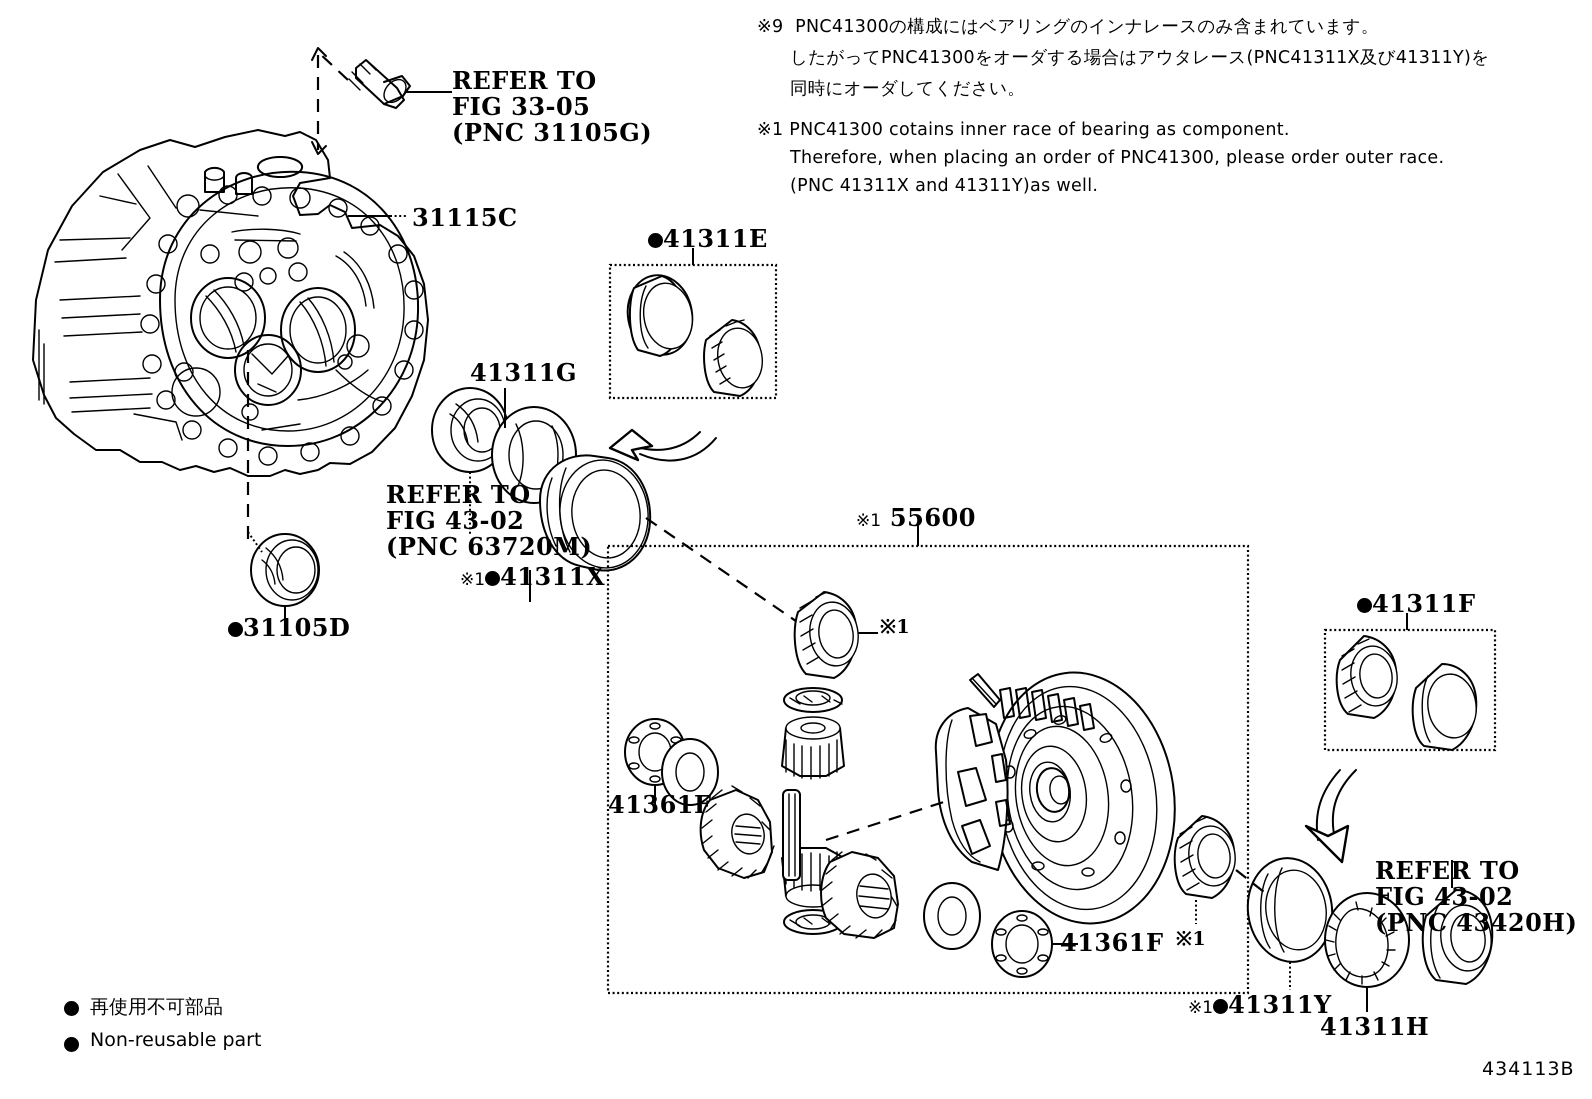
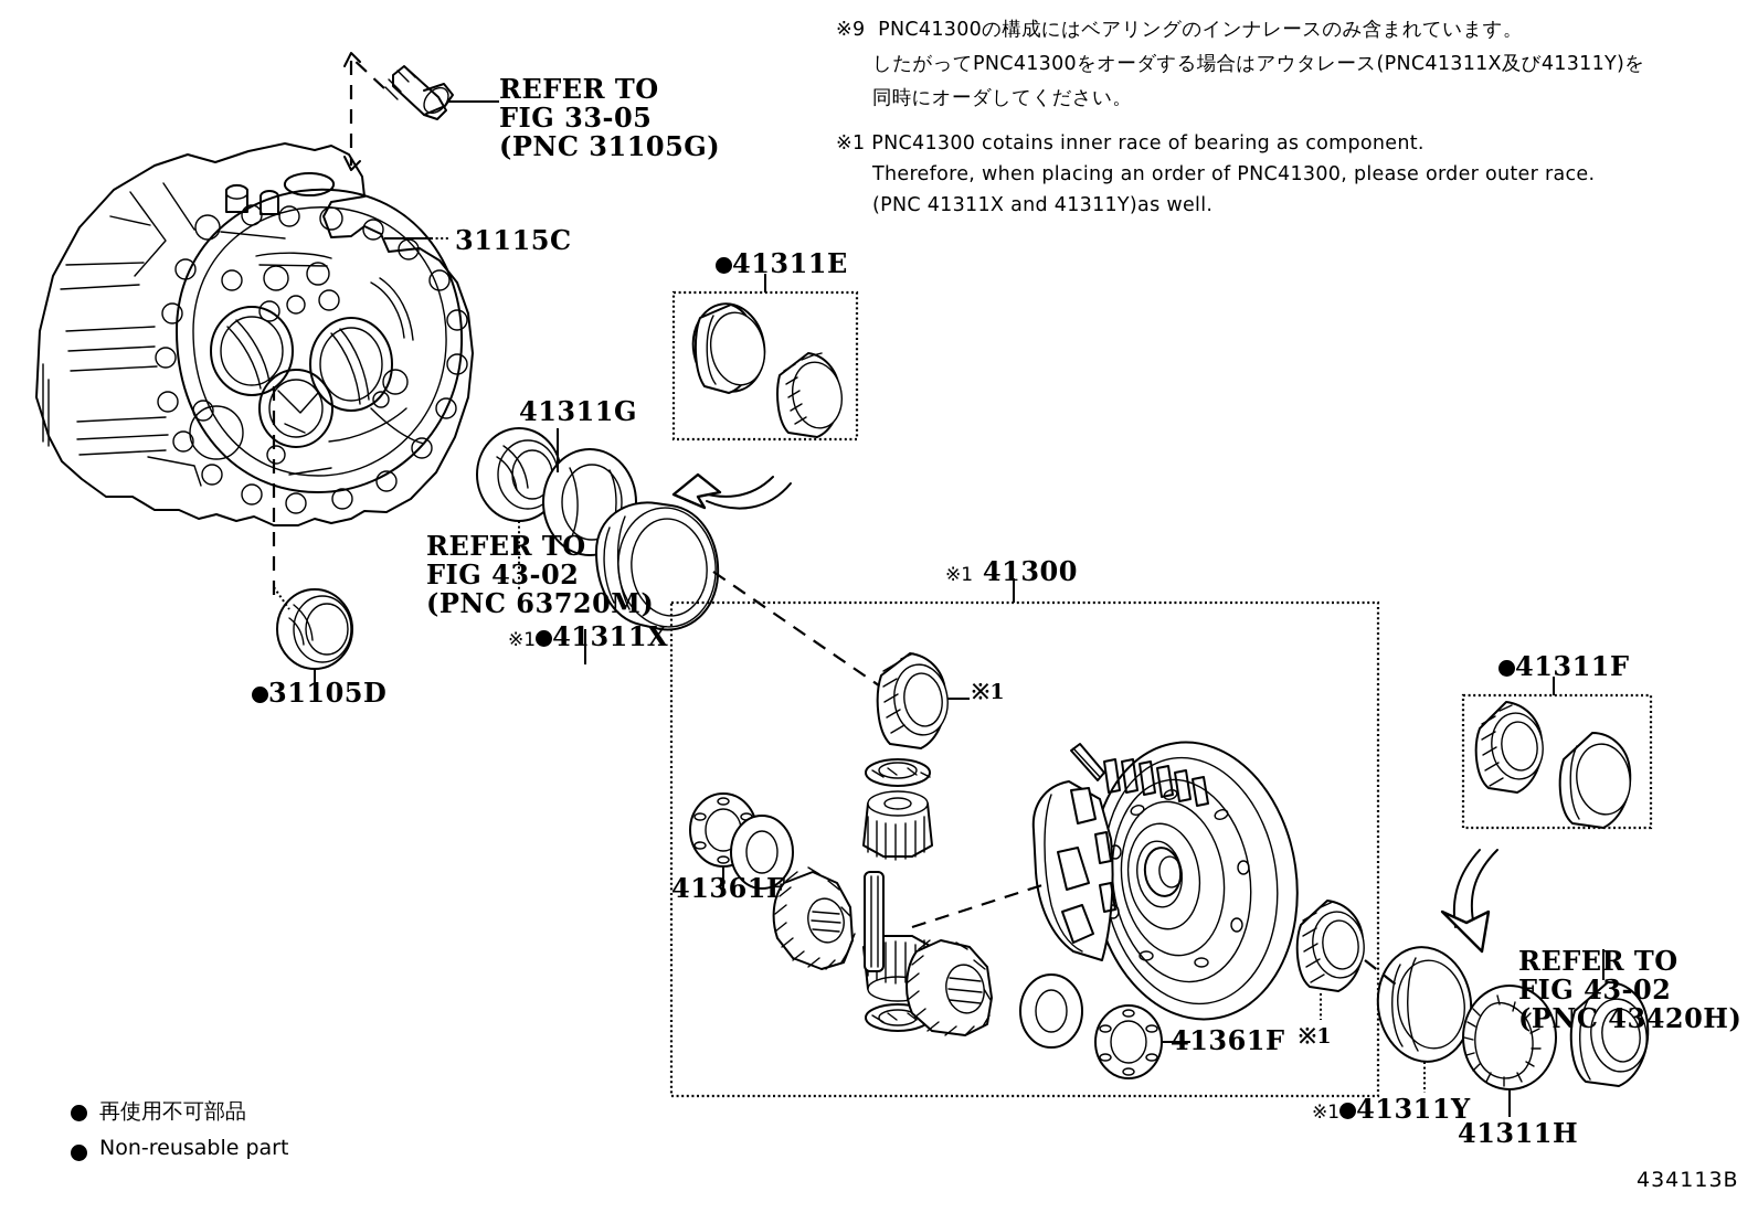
  ※9 PNC41300の構成にはベアリングのインナレースのみ含まれています。
  したがってPNC41300をオーダする場合はアウタレース(PNC41311X及び41311Y)を
  同時にオーダしてください。
  ※1 PNC41300 cotains inner race of bearing as component.
  Therefore, when placing an order of PNC41300, please order outer race.
  (PNC 41311X and 41311Y)as well.
  REFER TO
  FIG 33-05
  (PNC 31105G)
  31115C
  31105D
  REFER TO
  FIG 43-02
  (PNC 63720M)
  41311G
  ※1 41311X
  41311E
- ※1 55600
+ ※1 41300
  ※1
  ※1
  41361F
  41361F
  41311F
  ※1 41311Y
  41311H
  REFER TO
  FIG 43-02
  (PNC 43420H)
  再使用不可部品
  Non-reusable part
  434113B
